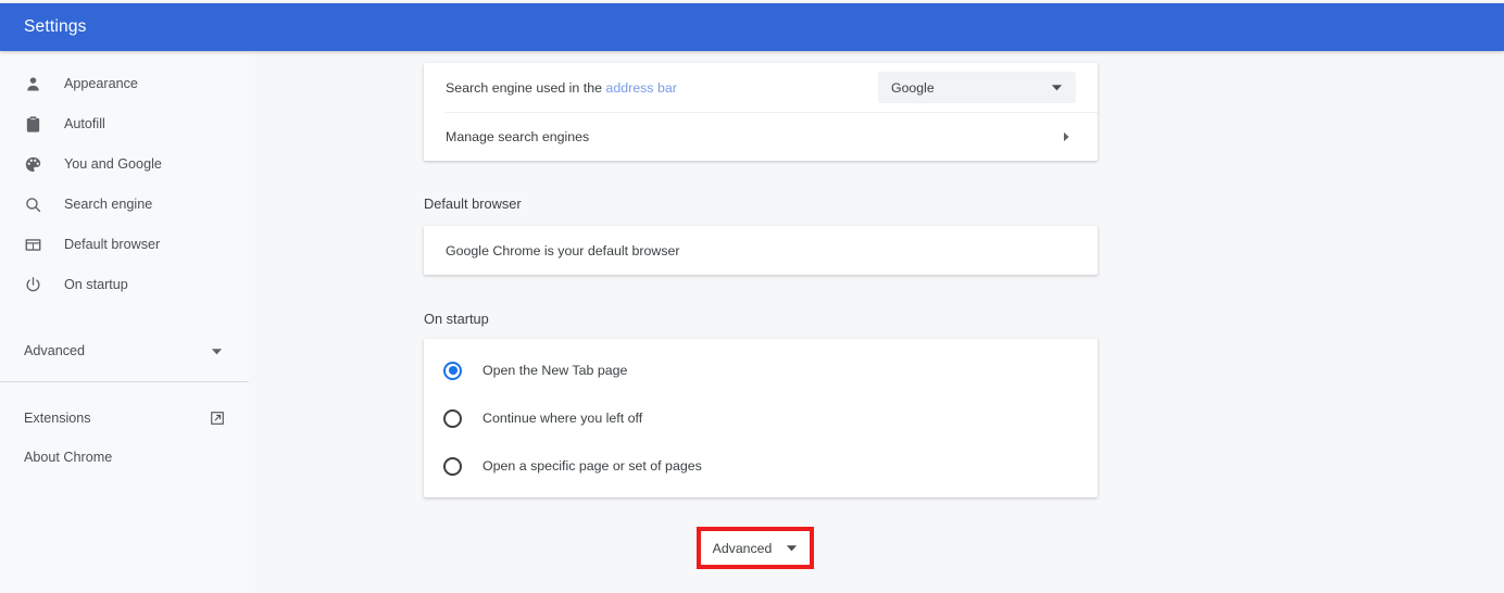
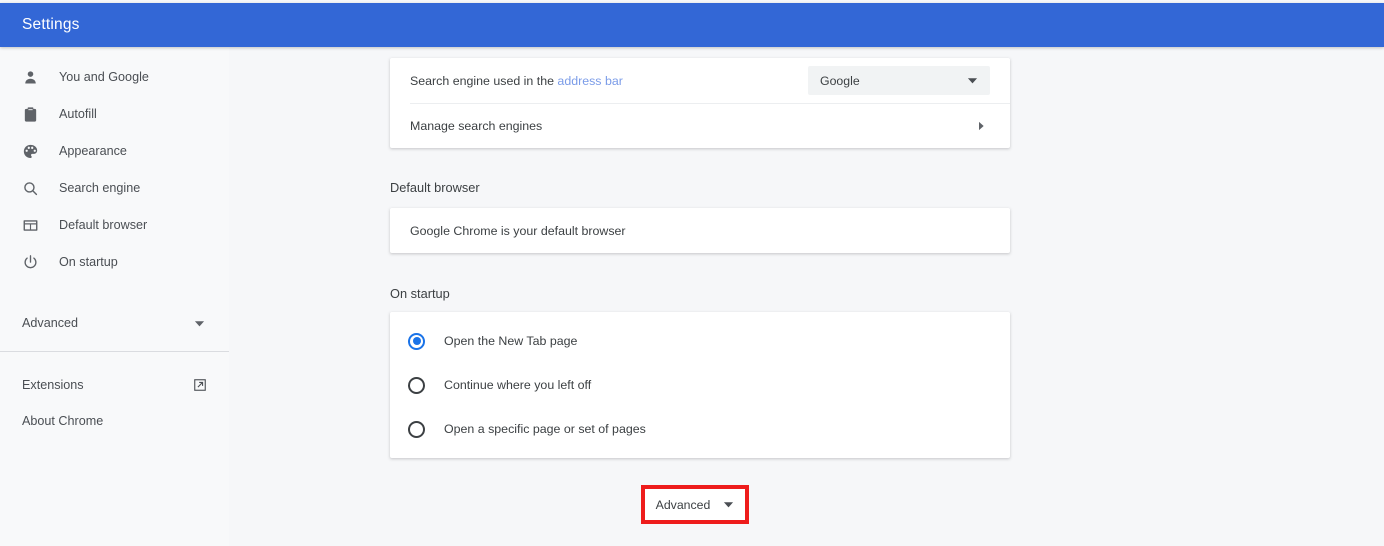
  Settings
- Appearance
+ You and Google
  Autofill
- You and Google
+ Appearance
  Search engine
  Default browser
  On startup
  Advanced
  Extensions
  About Chrome
  Search engine used in the address bar
  Google
  Manage search engines
  Default browser
  Google Chrome is your default browser
  On startup
  Open the New Tab page
  Continue where you left off
  Open a specific page or set of pages
  Advanced
